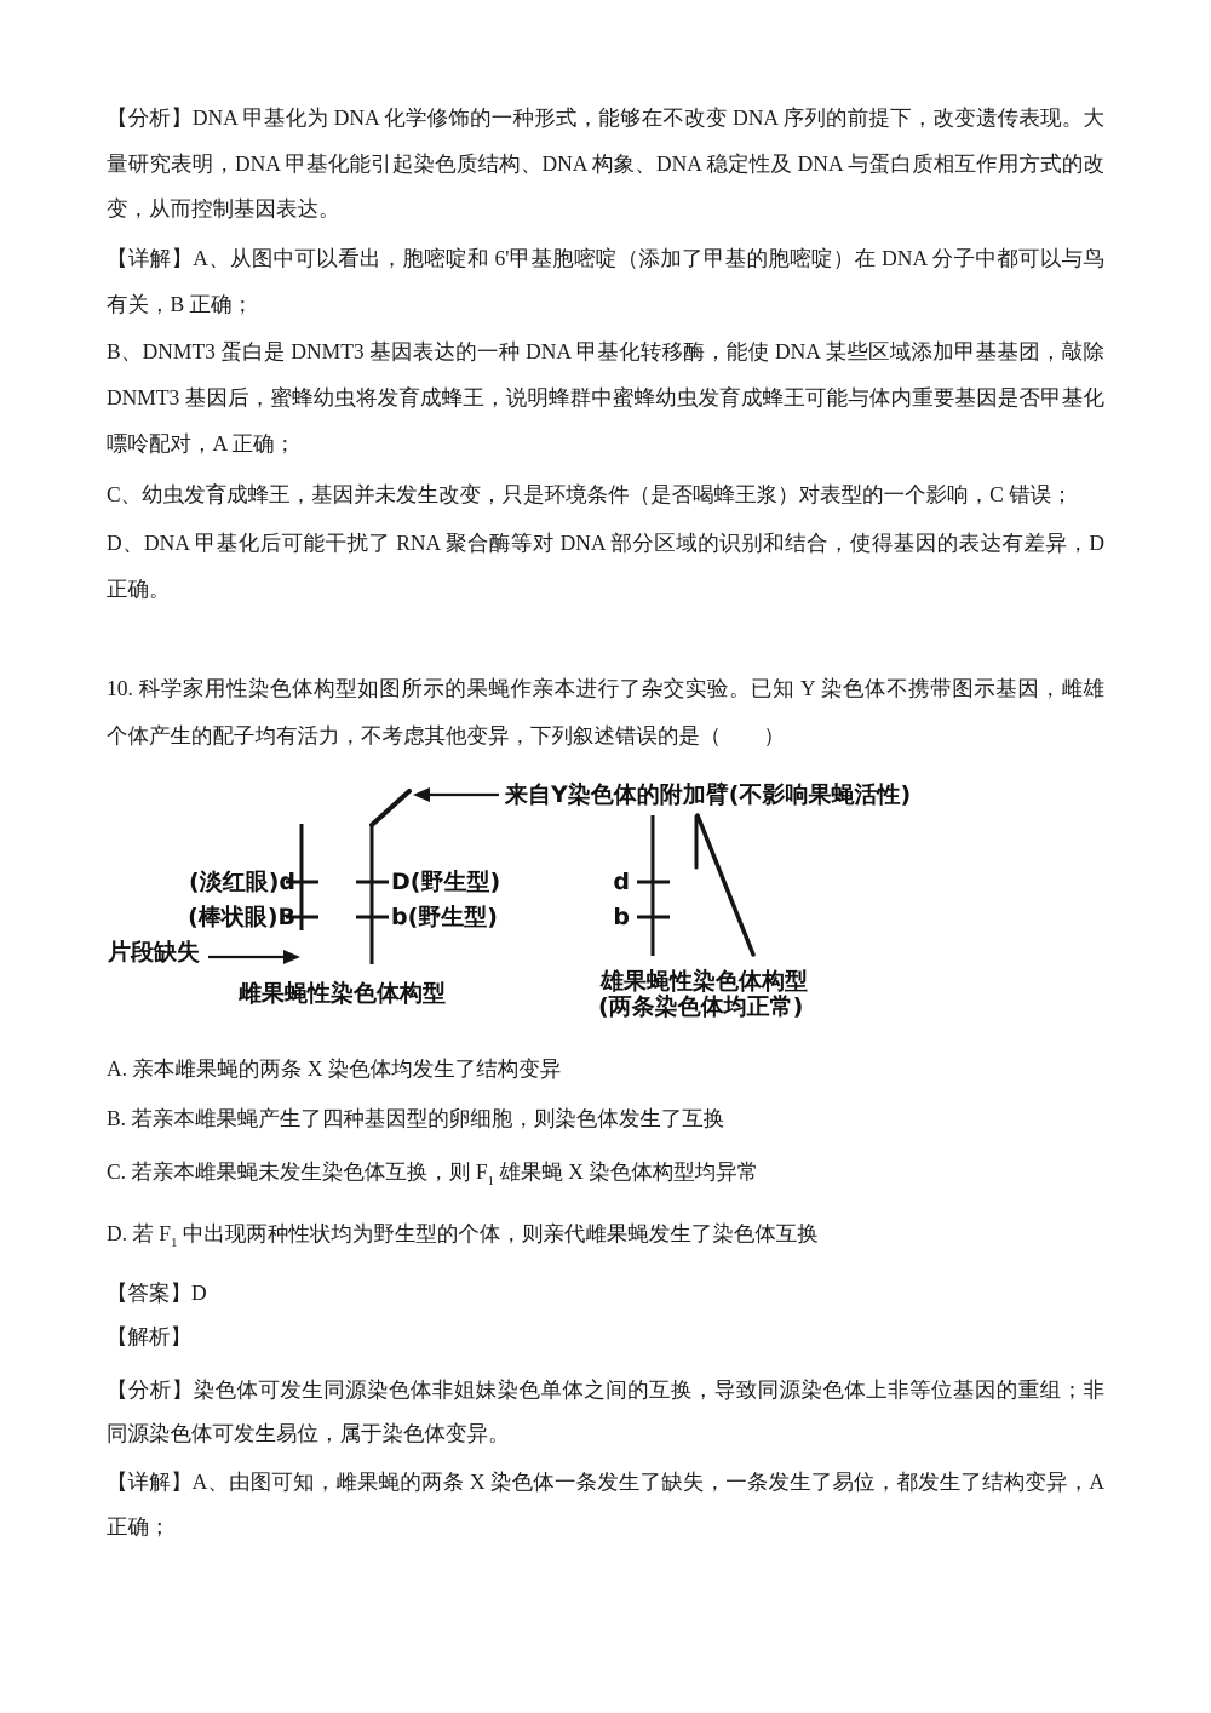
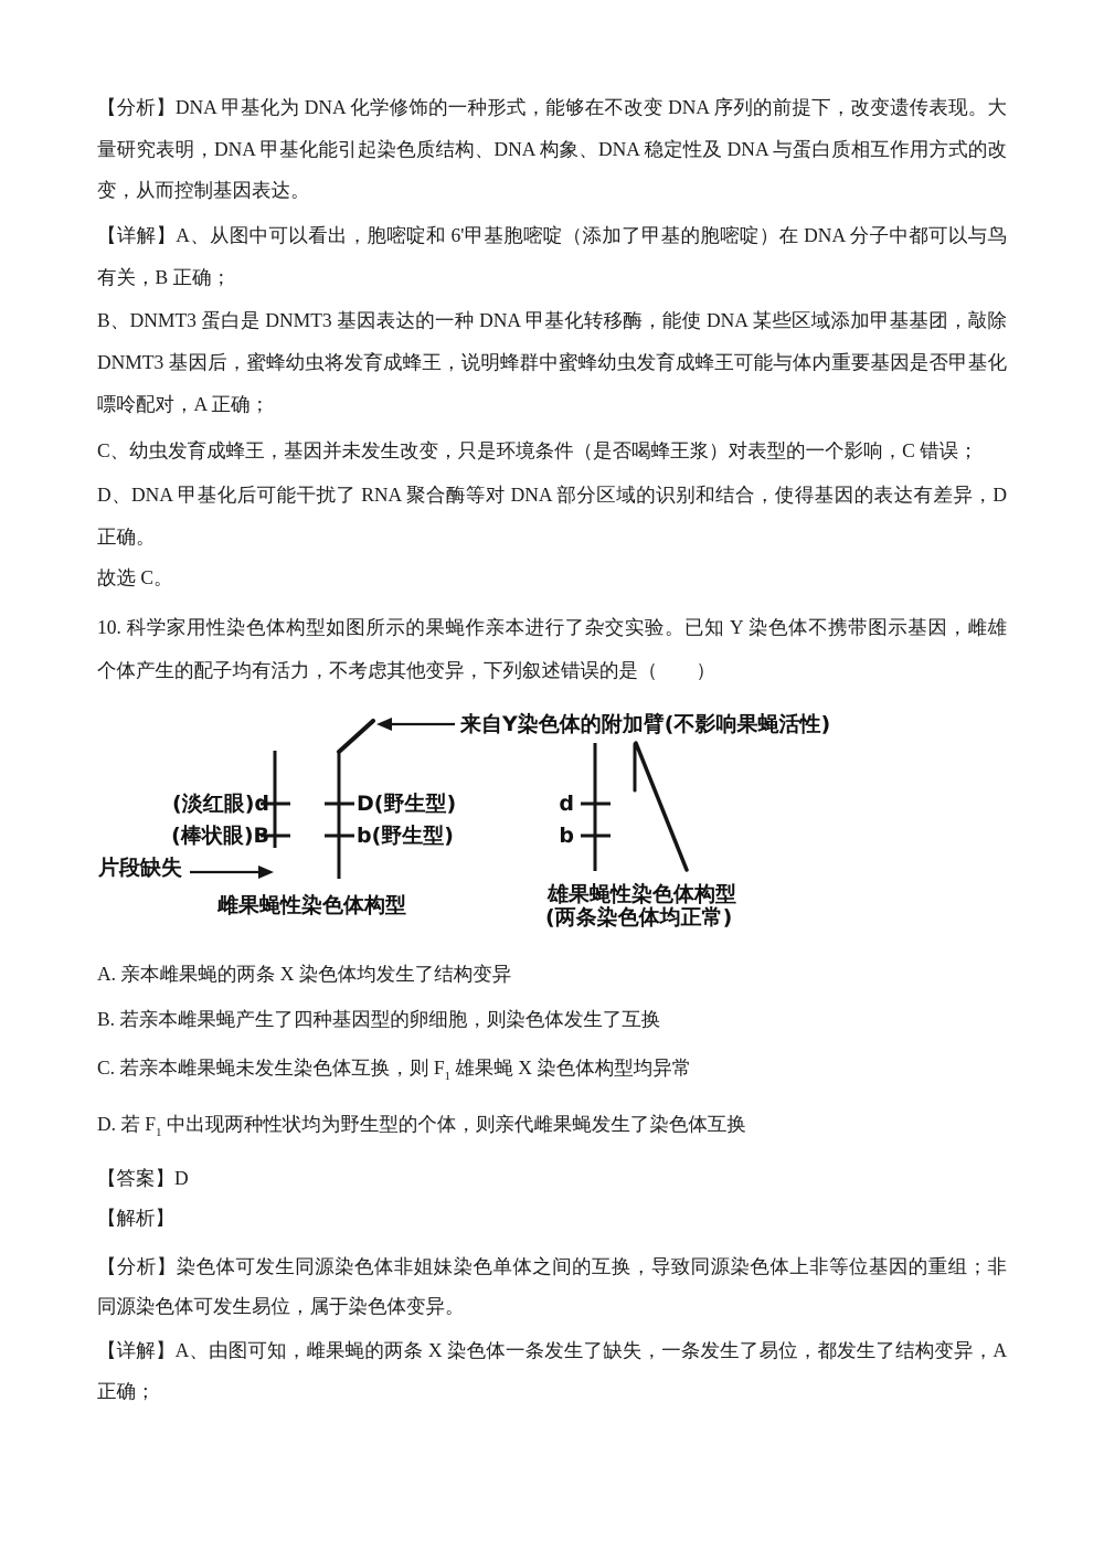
  【分析】DNA 甲基化为 DNA 化学修饰的一种形式，能够在不改变 DNA 序列的前提下，改变遗传表现。大
  量研究表明，DNA 甲基化能引起染色质结构、DNA 构象、DNA 稳定性及 DNA 与蛋白质相互作用方式的改
  变，从而控制基因表达。
  【详解】A、从图中可以看出，胞嘧啶和 6'甲基胞嘧啶（添加了甲基的胞嘧啶）在 DNA 分子中都可以与鸟
  有关，B 正确；
  B、DNMT3 蛋白是 DNMT3 基因表达的一种 DNA 甲基化转移酶，能使 DNA 某些区域添加甲基基团，敲除
  DNMT3 基因后，蜜蜂幼虫将发育成蜂王，说明蜂群中蜜蜂幼虫发育成蜂王可能与体内重要基因是否甲基化
  嘌呤配对，A 正确；
  C、幼虫发育成蜂王，基因并未发生改变，只是环境条件（是否喝蜂王浆）对表型的一个影响，C 错误；
  D、DNA 甲基化后可能干扰了 RNA 聚合酶等对 DNA 部分区域的识别和结合，使得基因的表达有差异，D
  正确。
+ 故选 C。
  10. 科学家用性染色体构型如图所示的果蝇作亲本进行了杂交实验。已知 Y 染色体不携带图示基因，雌雄
  个体产生的配子均有活力，不考虑其他变异，下列叙述错误的是（ ）
  来自Y染色体的附加臂(不影响果蝇活性)
  (淡红眼)d
  (棒状眼)B
  D(野生型)
  b(野生型)
  d
  b
  片段缺失
  雌果蝇性染色体构型
  雄果蝇性染色体构型
  (两条染色体均正常)
  A. 亲本雌果蝇的两条 X 染色体均发生了结构变异
  B. 若亲本雌果蝇产生了四种基因型的卵细胞，则染色体发生了互换
  C. 若亲本雌果蝇未发生染色体互换，则 F1 雄果蝇 X 染色体构型均异常
  D. 若 F1 中出现两种性状均为野生型的个体，则亲代雌果蝇发生了染色体互换
  【答案】D
  【解析】
  【分析】染色体可发生同源染色体非姐妹染色单体之间的互换，导致同源染色体上非等位基因的重组；非
  同源染色体可发生易位，属于染色体变异。
  【详解】A、由图可知，雌果蝇的两条 X 染色体一条发生了缺失，一条发生了易位，都发生了结构变异，A
  正确；
